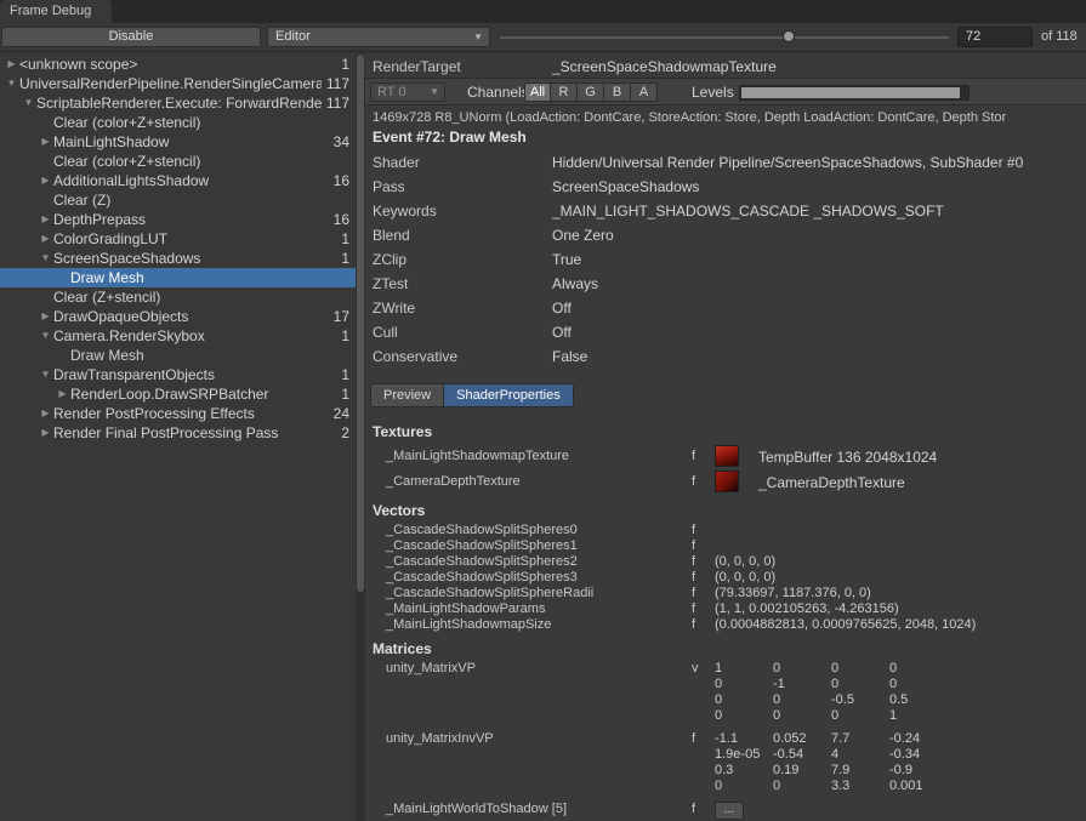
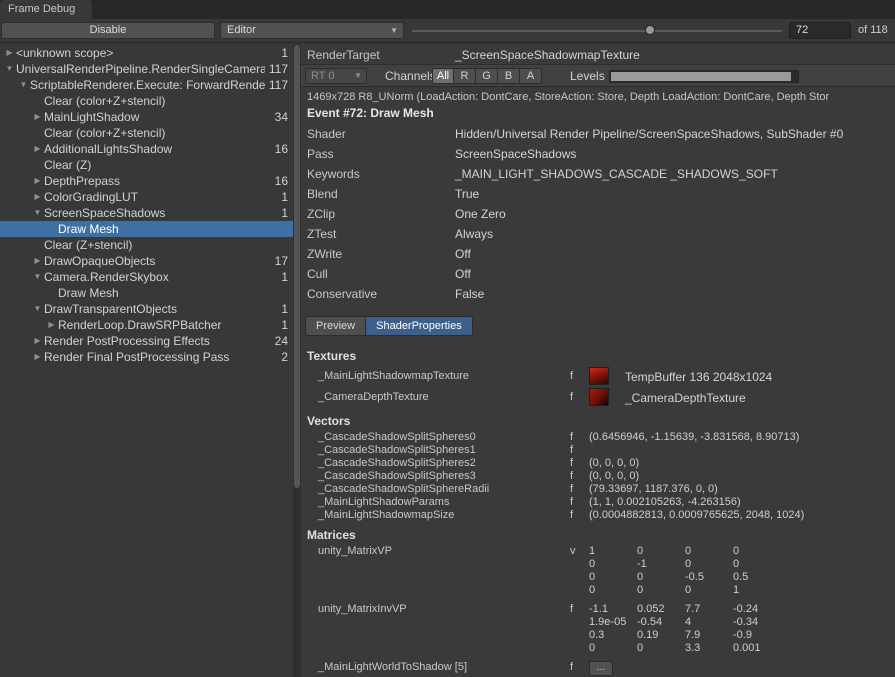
  Frame Debug
  Disable
  Editor
  ▼
  72
  of 118
  ▶
  <unknown scope>
  1
  ▼
  UniversalRenderPipeline.RenderSingleCamera
  117
  ▼
  ScriptableRenderer.Execute: ForwardRende
  117
  Clear (color+Z+stencil)
  ▶
  MainLightShadow
  34
  Clear (color+Z+stencil)
  ▶
  AdditionalLightsShadow
  16
  Clear (Z)
  ▶
  DepthPrepass
  16
  ▶
  ColorGradingLUT
  1
  ▼
  ScreenSpaceShadows
  1
  Draw Mesh
  Clear (Z+stencil)
  ▶
  DrawOpaqueObjects
  17
  ▼
  Camera.RenderSkybox
  1
  Draw Mesh
  ▼
  DrawTransparentObjects
  1
  ▶
  RenderLoop.DrawSRPBatcher
  1
  ▶
  Render PostProcessing Effects
  24
  ▶
  Render Final PostProcessing Pass
  2
  RenderTarget
  _ScreenSpaceShadowmapTexture
  RT 0
  ▼
  Channel
  All
  R
  G
  B
  A
  Levels
  1469x728 R8_UNorm (LoadAction: DontCare, StoreAction: Store, Depth LoadAction: DontCare, Depth Stor
  Event #72: Draw Mesh
  Shader
  Hidden/Universal Render Pipeline/ScreenSpaceShadows, SubShader #0
  Pass
  ScreenSpaceShadows
  Keywords
  _MAIN_LIGHT_SHADOWS_CASCADE _SHADOWS_SOFT
  Blend
- One Zero
+ True
  ZClip
- True
+ One Zero
  ZTest
  Always
  ZWrite
  Off
  Cull
  Off
  Conservative
  False
  Preview
  ShaderProperties
  Textures
  _MainLightShadowmapTexture
  f
  TempBuffer 136 2048x1024
  _CameraDepthTexture
  f
  _CameraDepthTexture
  Vectors
  _CascadeShadowSplitSpheres0
  f
+ (0.6456946, -1.15639, -3.831568, 8.90713)
  _CascadeShadowSplitSpheres1
  f
  _CascadeShadowSplitSpheres2
  f
  (0, 0, 0, 0)
  _CascadeShadowSplitSpheres3
  f
  (0, 0, 0, 0)
  _CascadeShadowSplitSphereRadii
  f
  (79.33697, 1187.376, 0, 0)
  _MainLightShadowParams
  f
  (1, 1, 0.002105263, -4.263156)
  _MainLightShadowmapSize
  f
  (0.0004882813, 0.0009765625, 2048, 1024)
  Matrices
  unity_MatrixVP
  v
  1
  0
  0
  0
  0
  -1
  0
  0
  0
  0
  -0.5
  0.5
  0
  0
  0
  1
  unity_MatrixInvVP
  f
  -1.1
  0.052
  7.7
  -0.24
  1.9e-05
  -0.54
  4
  -0.34
  0.3
  0.19
  7.9
  -0.9
  0
  0
  3.3
  0.001
  _MainLightWorldToShadow [5]
  f
  ...
